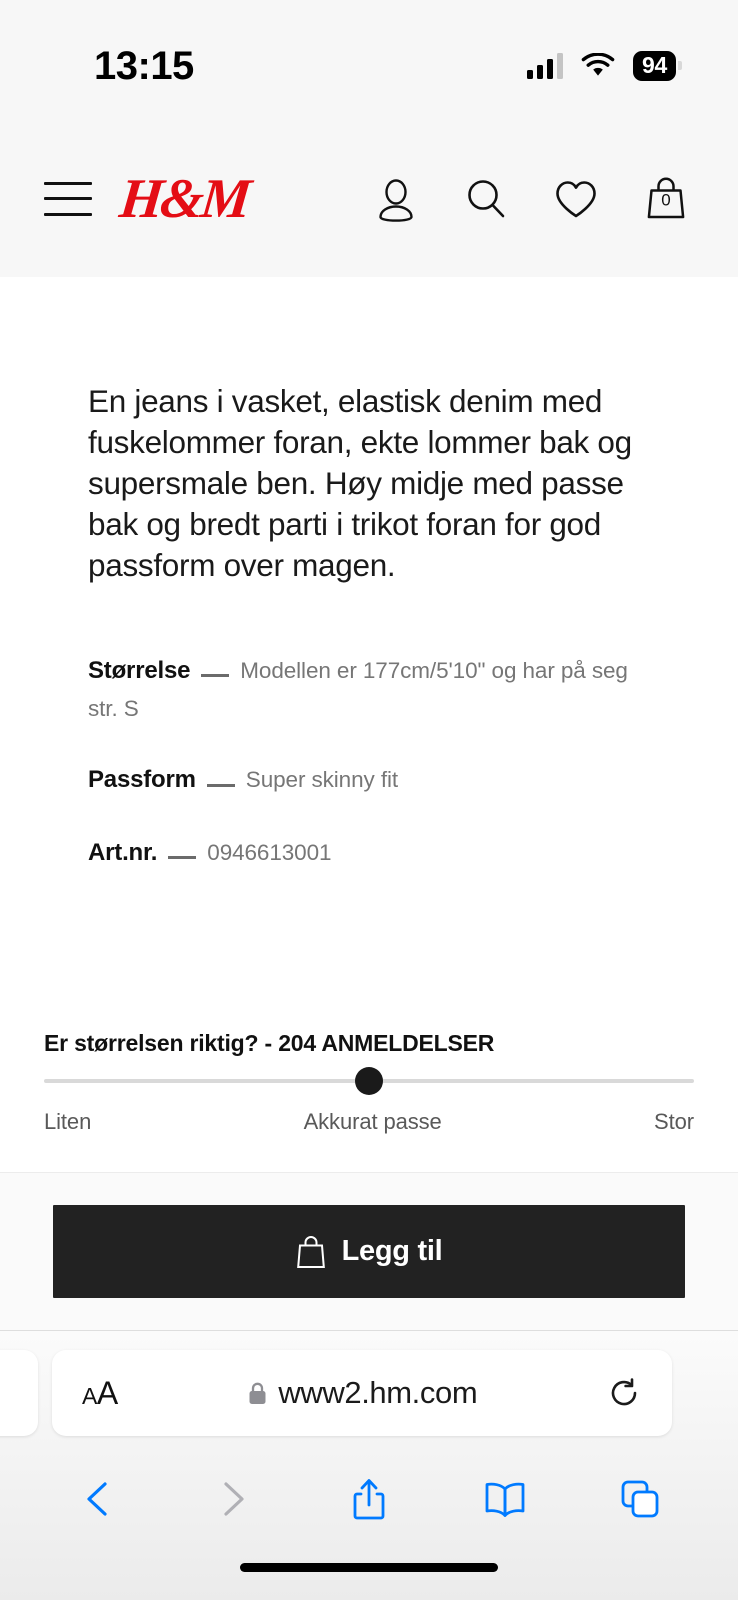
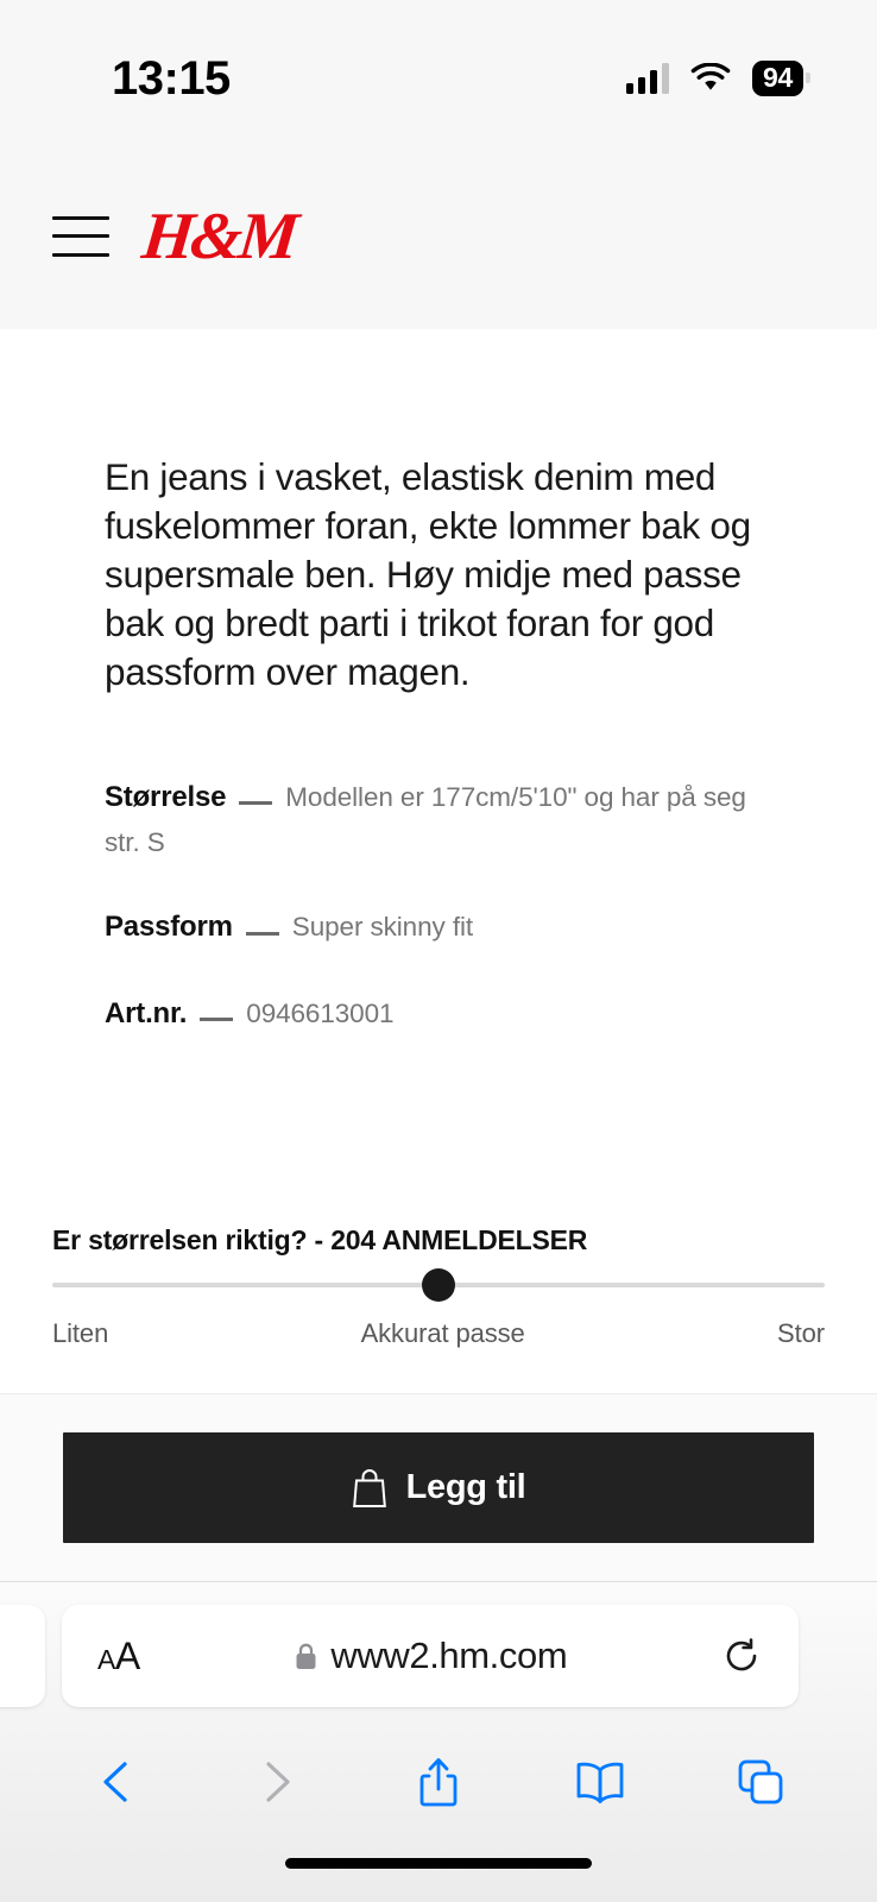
  13:15
  94
- 0
  En jeans i vasket, elastisk denim med fuskelommer foran, ekte lommer bak og supersmale ben. Høy midje med passe bak og bredt parti i trikot foran for god passform over magen.
  Størrelse Modellen er 177cm/5'10" og har på seg str. S
  Passform Super skinny fit
  Art.nr. 0946613001
  Er størrelsen riktig? - 204 ANMELDELSER
  Liten
  Akkurat passe
  Stor
  Legg til
  AA
  www2.hm.com
